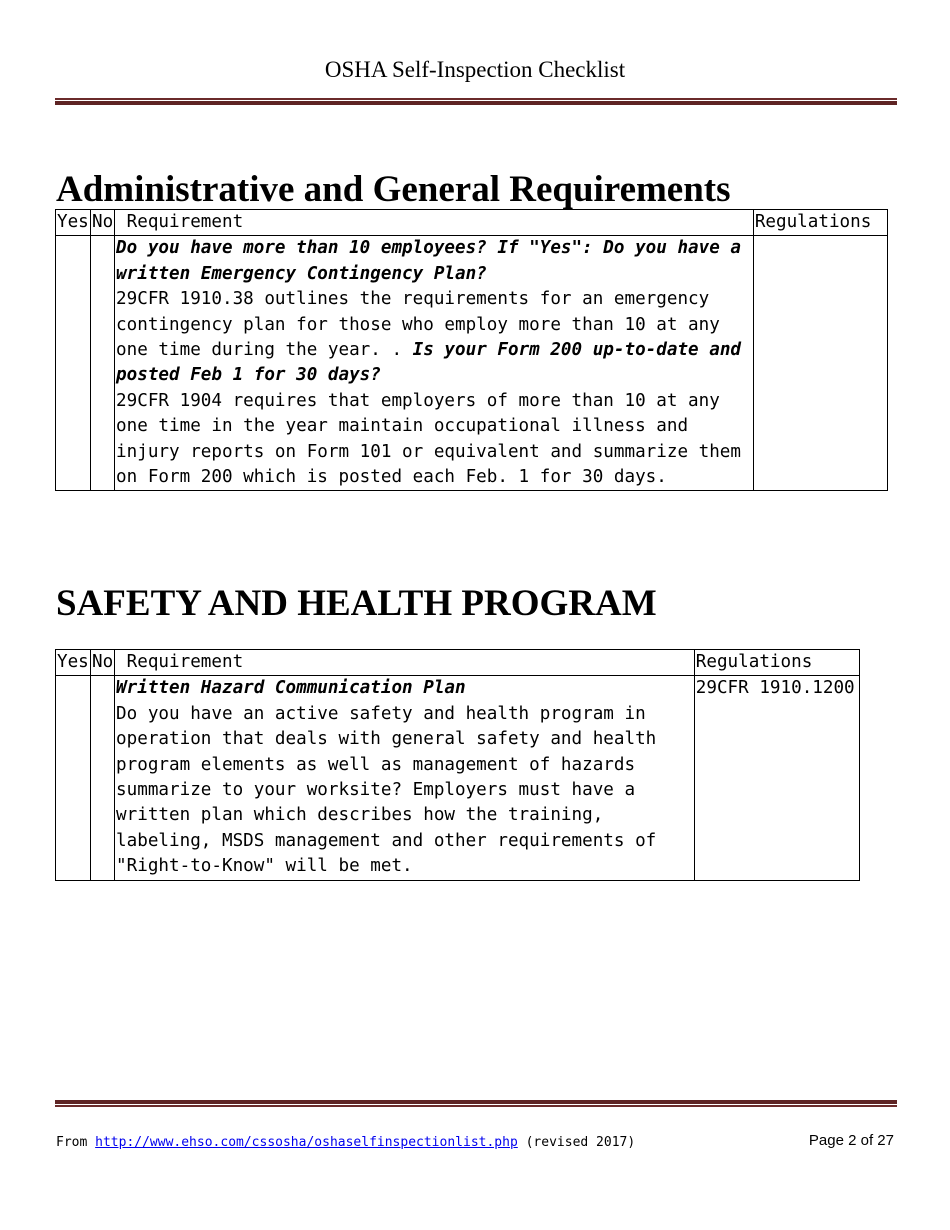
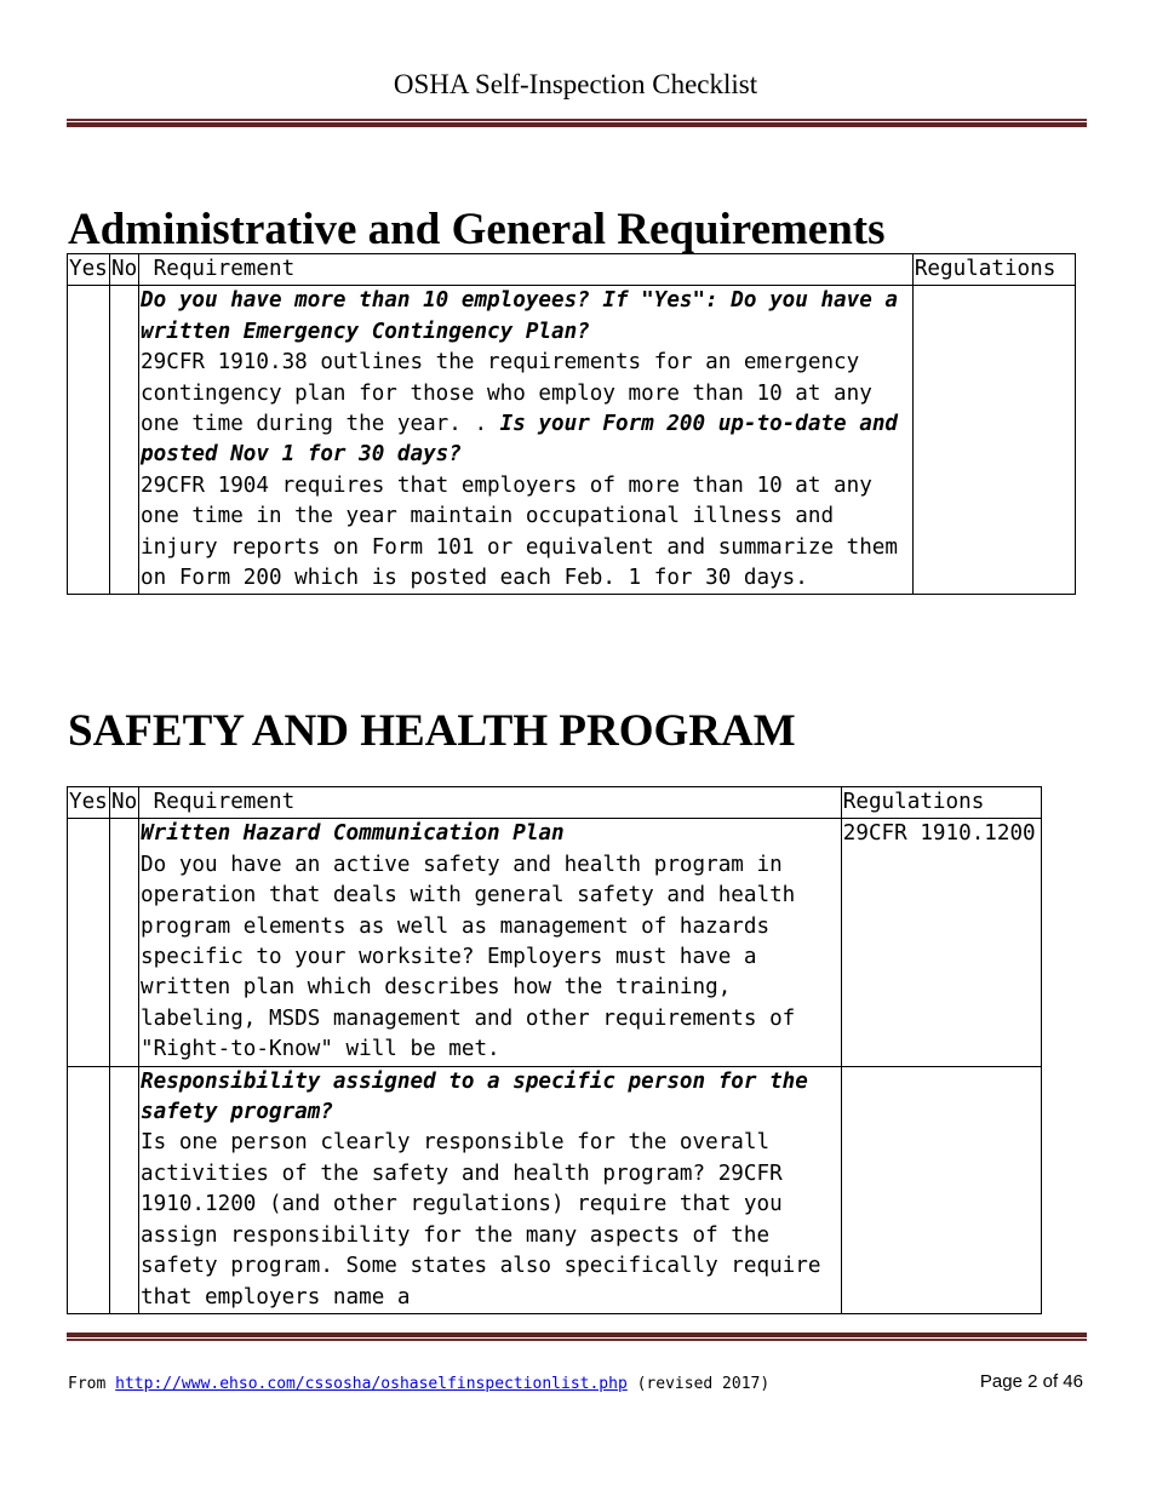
  OSHA Self-Inspection Checklist
  Administrative and General Requirements
  Yes	No	Requirement	Regulations
- 		Do you have more than 10 employees? If "Yes": Do you have a written Emergency Contingency Plan? 29CFR 1910.38 outlines the requirements for an emergency contingency plan for those who employ more than 10 at any one time during the year. . Is your Form 200 up-to-date and posted Feb 1 for 30 days? 29CFR 1904 requires that employers of more than 10 at any one time in the year maintain occupational illness and injury reports on Form 101 or equivalent and summarize them on Form 200 which is posted each Feb. 1 for 30 days.
+ 		Do you have more than 10 employees? If "Yes": Do you have a written Emergency Contingency Plan? 29CFR 1910.38 outlines the requirements for an emergency contingency plan for those who employ more than 10 at any one time during the year. . Is your Form 200 up-to-date and posted Nov 1 for 30 days? 29CFR 1904 requires that employers of more than 10 at any one time in the year maintain occupational illness and injury reports on Form 101 or equivalent and summarize them on Form 200 which is posted each Feb. 1 for 30 days.
  SAFETY AND HEALTH PROGRAM
  Yes	No	Requirement	Regulations
- 		Written Hazard Communication Plan Do you have an active safety and health program in operation that deals with general safety and health program elements as well as management of hazards summarize to your worksite? Employers must have a written plan which describes how the training, labeling, MSDS management and other requirements of "Right-to-Know" will be met.	29CFR 1910.1200
+ 		Written Hazard Communication Plan Do you have an active safety and health program in operation that deals with general safety and health program elements as well as management of hazards specific to your worksite? Employers must have a written plan which describes how the training, labeling, MSDS management and other requirements of "Right-to-Know" will be met.	29CFR 1910.1200
+ 		Responsibility assigned to a specific person for the safety program? Is one person clearly responsible for the overall activities of the safety and health program? 29CFR 1910.1200 (and other regulations) require that you assign responsibility for the many aspects of the safety program. Some states also specifically require that employers name a
  From http://www.ehso.com/cssosha/oshaselfinspectionlist.php (revised 2017)
- Page 2 of 27
+ Page 2 of 46
